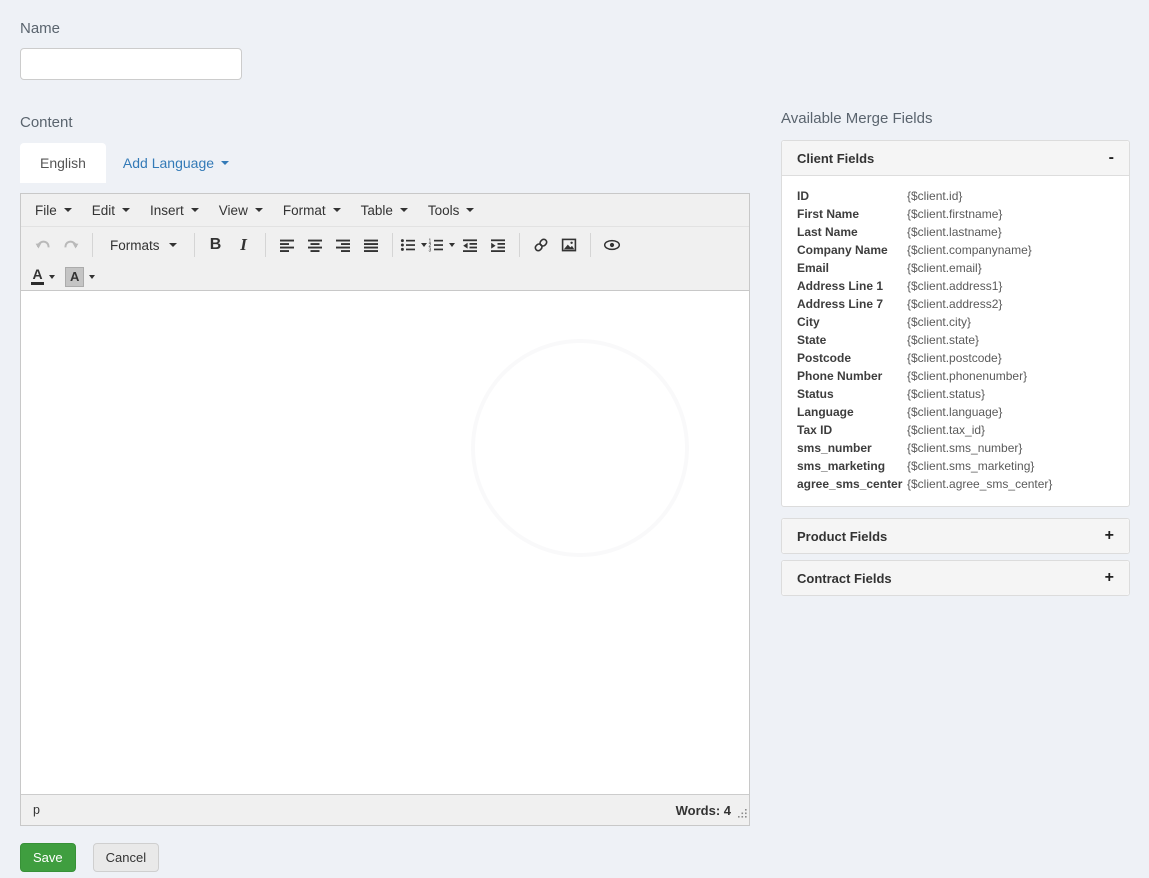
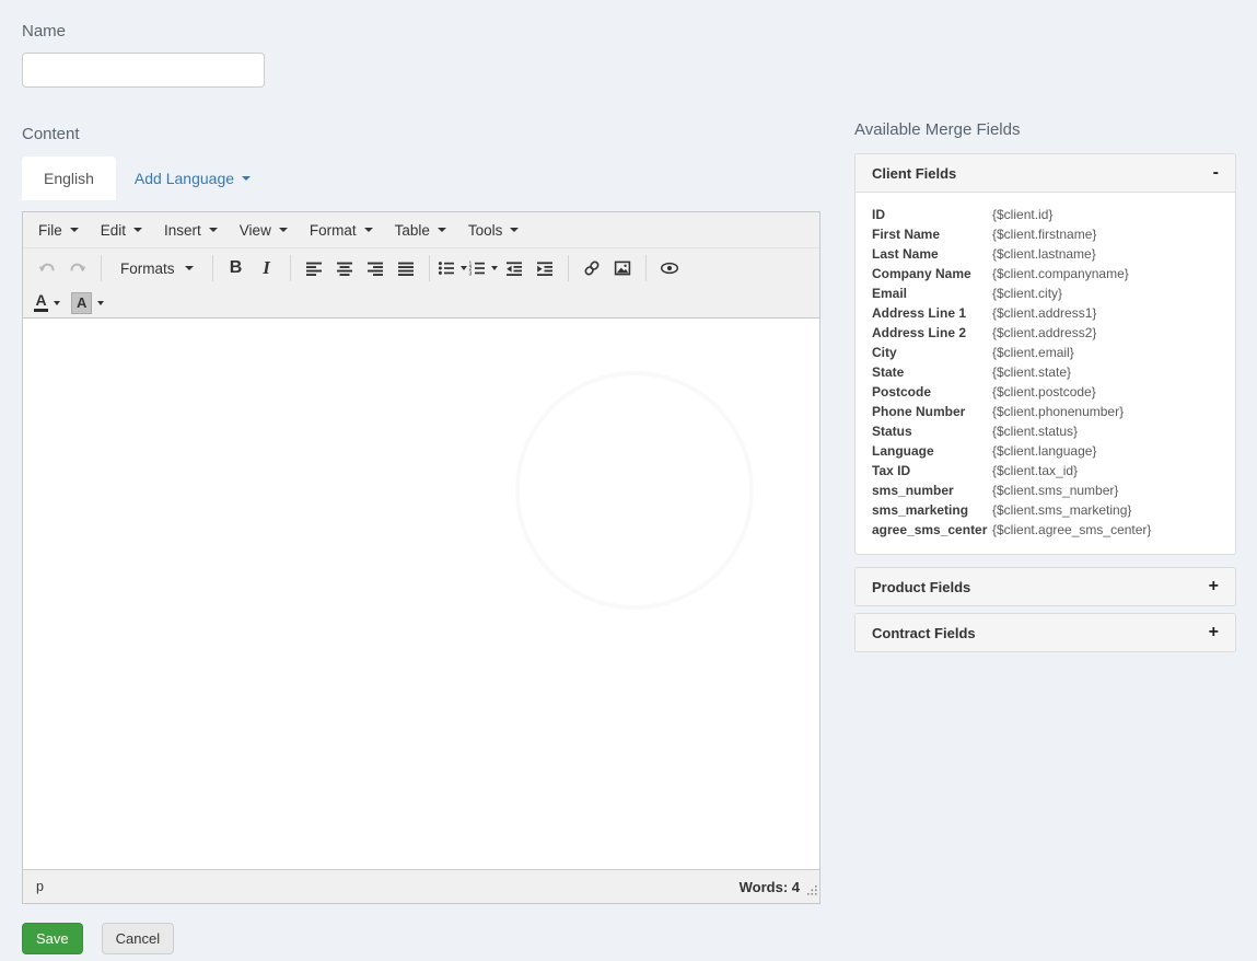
  Name
  Content
  English
  Add Language
  File
  Edit
  Insert
  View
  Format
  Table
  Tools
  Formats
  B
  I
  A
  A
  p
  Words: 4
  Save
  Cancel
  Available Merge Fields
  Client Fields
  -
  ID
  {$client.id}
  First Name
  {$client.firstname}
  Last Name
  {$client.lastname}
  Company Name
  {$client.companyname}
  Email
- {$client.email}
+ {$client.city}
  Address Line 1
  {$client.address1}
- Address Line 7
+ Address Line 2
  {$client.address2}
  City
- {$client.city}
+ {$client.email}
  State
  {$client.state}
  Postcode
  {$client.postcode}
  Phone Number
  {$client.phonenumber}
  Status
  {$client.status}
  Language
  {$client.language}
  Tax ID
  {$client.tax_id}
  sms_number
  {$client.sms_number}
  sms_marketing
  {$client.sms_marketing}
  agree_sms_center
  {$client.agree_sms_center}
  Product Fields
  +
  Contract Fields
  +
